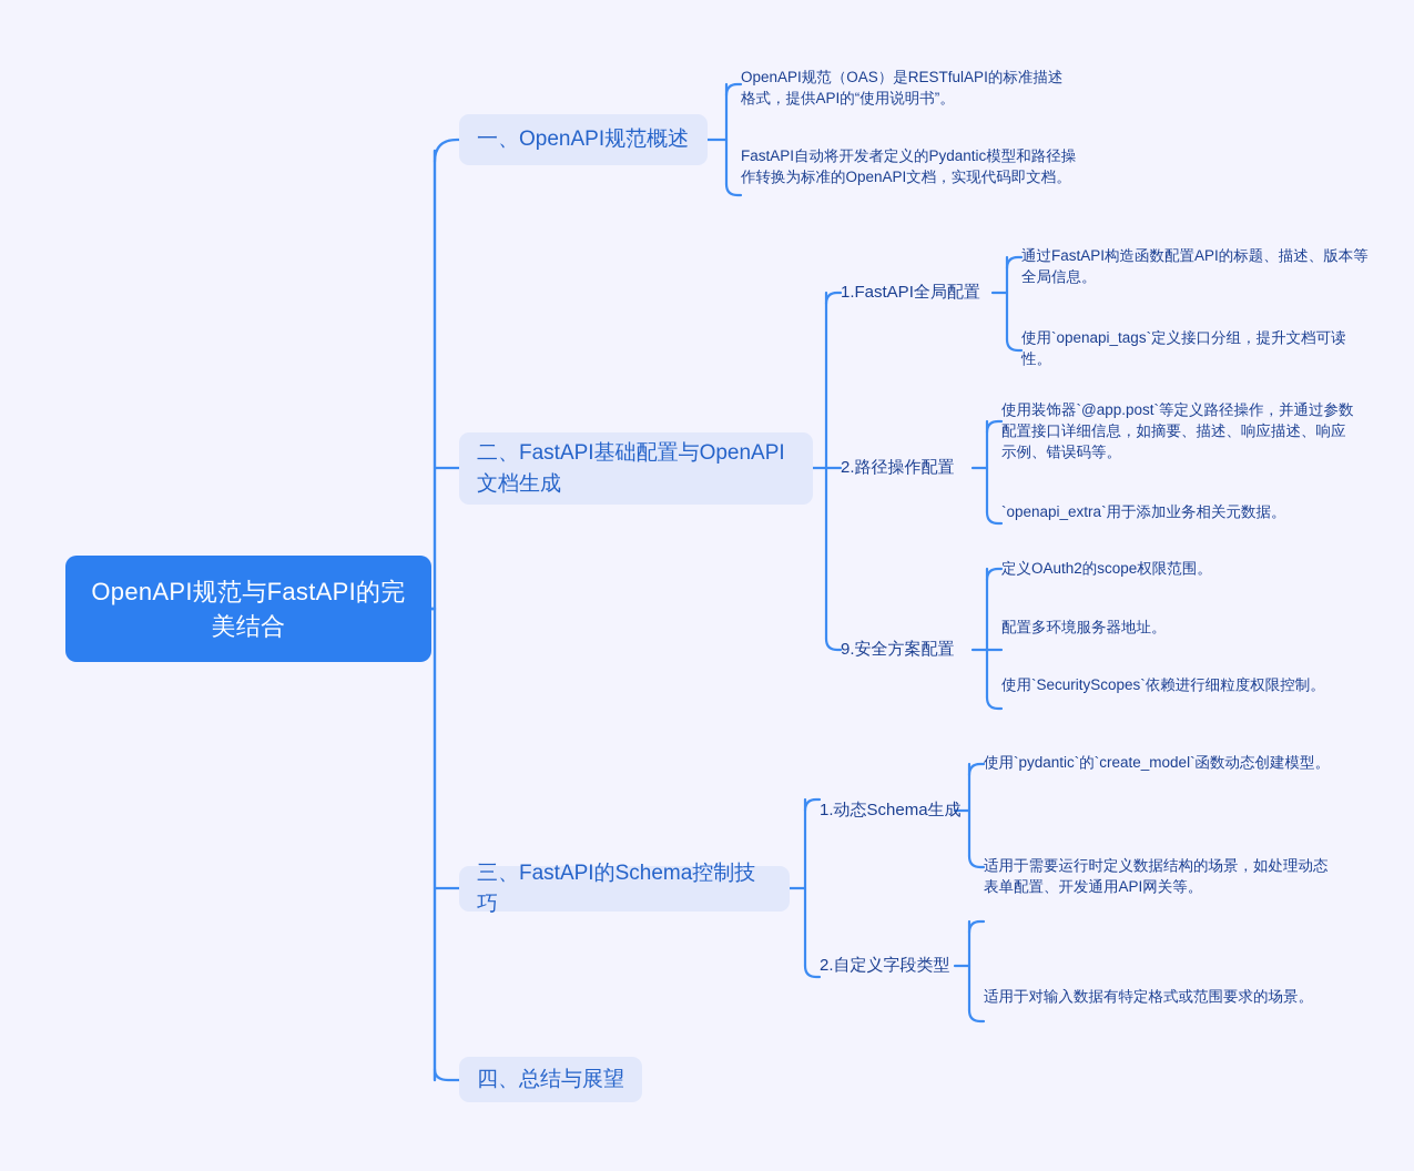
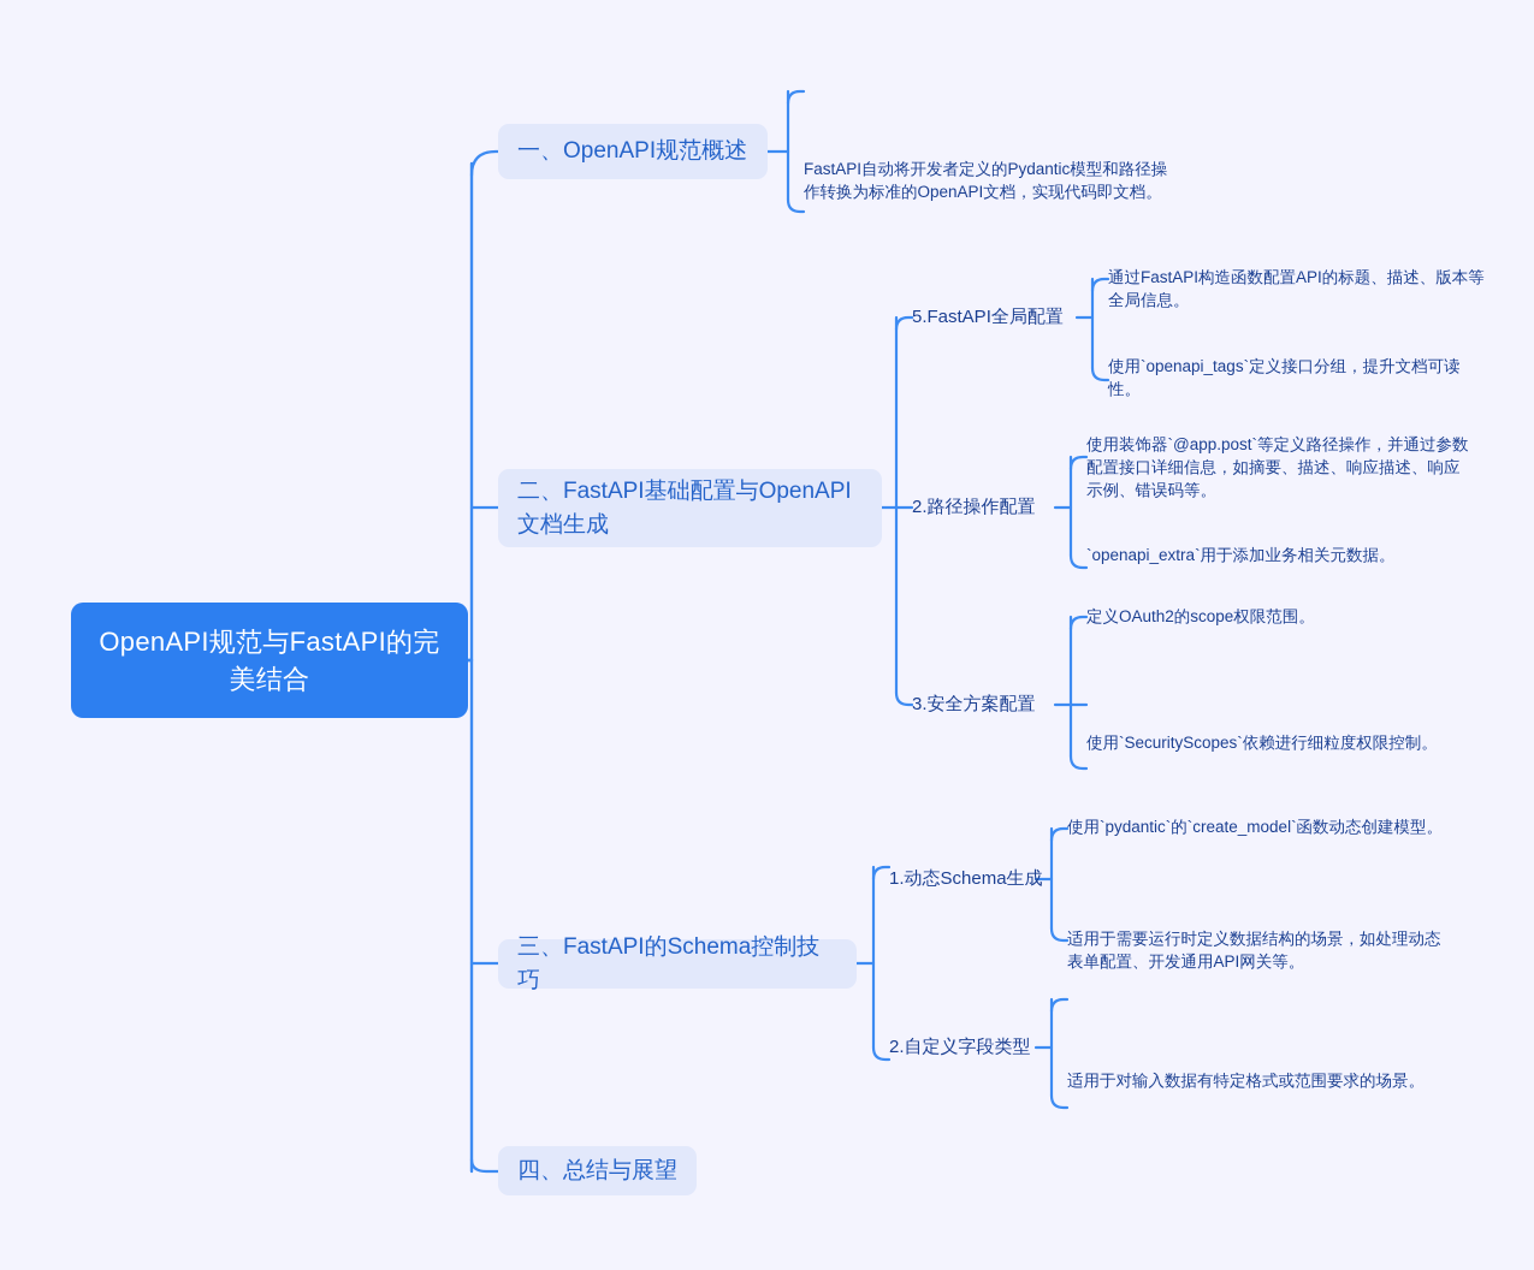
  OpenAPI规范与FastAPI的完美结合
  一、OpenAPI规范概述
- OpenAPI规范（OAS）是RESTfulAPI的标准描述格式，提供API的“使用说明书”。
  FastAPI自动将开发者定义的Pydantic模型和路径操作转换为标准的OpenAPI文档，实现代码即文档。
  二、FastAPI基础配置与OpenAPI文档生成
- 1.FastAPI全局配置
+ 5.FastAPI全局配置
  通过FastAPI构造函数配置API的标题、描述、版本等全局信息。
  使用`openapi_tags`定义接口分组，提升文档可读性。
  2.路径操作配置
  使用装饰器`@app.post`等定义路径操作，并通过参数配置接口详细信息，如摘要、描述、响应描述、响应示例、错误码等。
  `openapi_extra`用于添加业务相关元数据。
- 9.安全方案配置
+ 3.安全方案配置
  定义OAuth2的scope权限范围。
- 配置多环境服务器地址。
  使用`SecurityScopes`依赖进行细粒度权限控制。
  三、FastAPI的Schema控制技巧
  1.动态Schema生成
  使用`pydantic`的`create_model`函数动态创建模型。
  适用于需要运行时定义数据结构的场景，如处理动态表单配置、开发通用API网关等。
  2.自定义字段类型
  适用于对输入数据有特定格式或范围要求的场景。
  四、总结与展望
